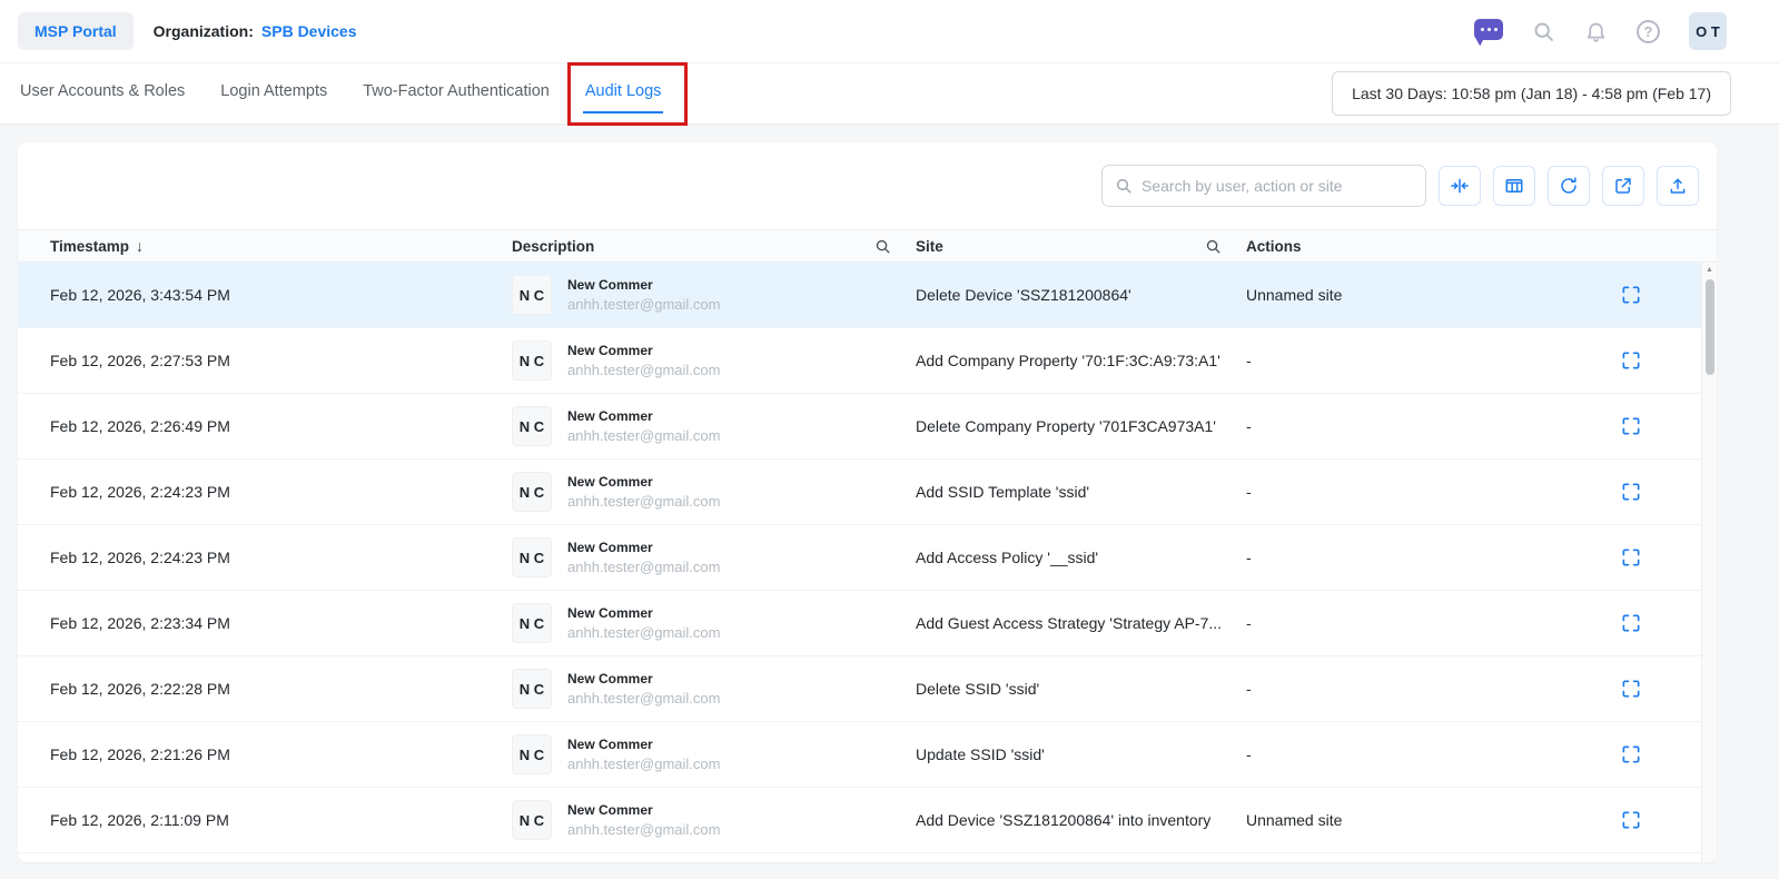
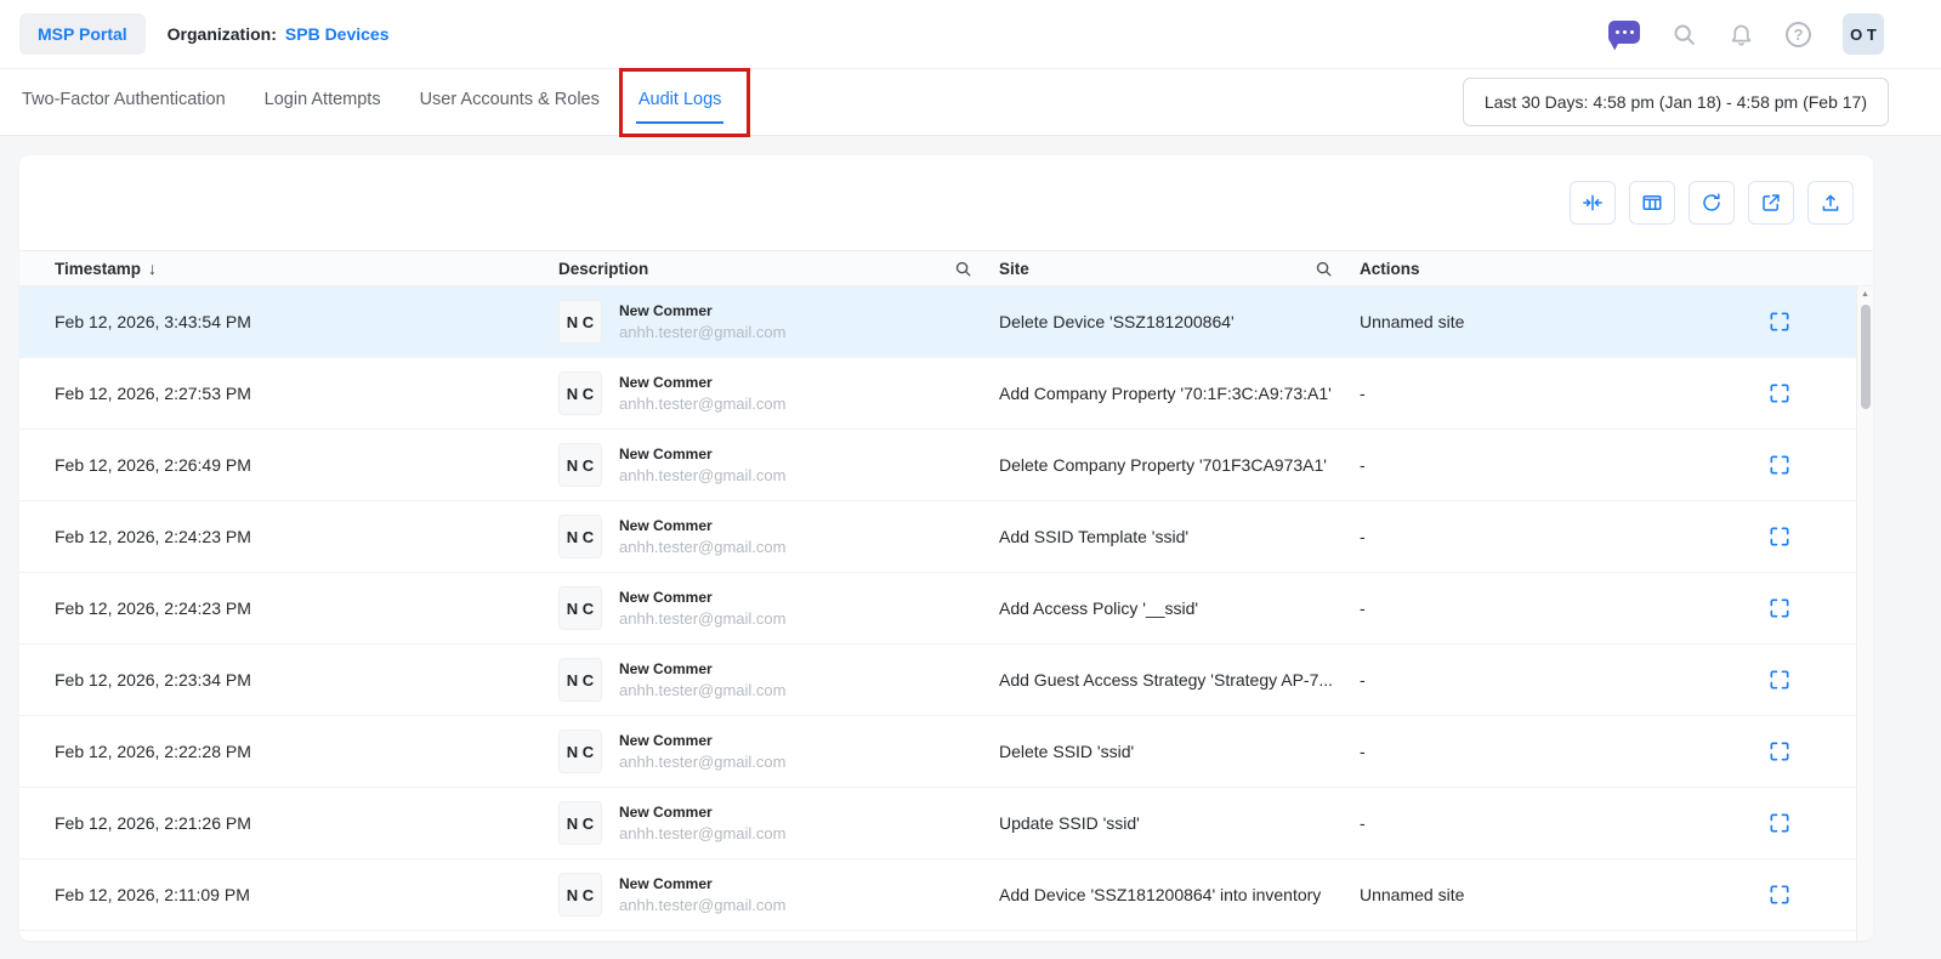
  MSP Portal
  Organization:
  SPB Devices
  ?
  O T
- User Accounts & Roles
+ Two-Factor Authentication
  Login Attempts
- Two-Factor Authentication
+ User Accounts & Roles
  Audit Logs
- Last 30 Days: 10:58 pm (Jan 18) - 4:58 pm (Feb 17)
+ Last 30 Days: 4:58 pm (Jan 18) - 4:58 pm (Feb 17)
- Search by user, action or site
  Timestamp
  ↓
  Description
  Site
  Actions
  Feb 12, 2026, 3:43:54 PM
  N C
  New Commer
  anhh.tester@gmail.com
  Delete Device 'SSZ181200864'
  Unnamed site
  Feb 12, 2026, 2:27:53 PM
  N C
  New Commer
  anhh.tester@gmail.com
  Add Company Property '70:1F:3C:A9:73:A1'
  -
  Feb 12, 2026, 2:26:49 PM
  N C
  New Commer
  anhh.tester@gmail.com
  Delete Company Property '701F3CA973A1'
  -
  Feb 12, 2026, 2:24:23 PM
  N C
  New Commer
  anhh.tester@gmail.com
  Add SSID Template 'ssid'
  -
  Feb 12, 2026, 2:24:23 PM
  N C
  New Commer
  anhh.tester@gmail.com
  Add Access Policy '__ssid'
  -
  Feb 12, 2026, 2:23:34 PM
  N C
  New Commer
  anhh.tester@gmail.com
  Add Guest Access Strategy 'Strategy AP-7...
  -
  Feb 12, 2026, 2:22:28 PM
  N C
  New Commer
  anhh.tester@gmail.com
  Delete SSID 'ssid'
  -
  Feb 12, 2026, 2:21:26 PM
  N C
  New Commer
  anhh.tester@gmail.com
  Update SSID 'ssid'
  -
  Feb 12, 2026, 2:11:09 PM
  N C
  New Commer
  anhh.tester@gmail.com
  Add Device 'SSZ181200864' into inventory
  Unnamed site
